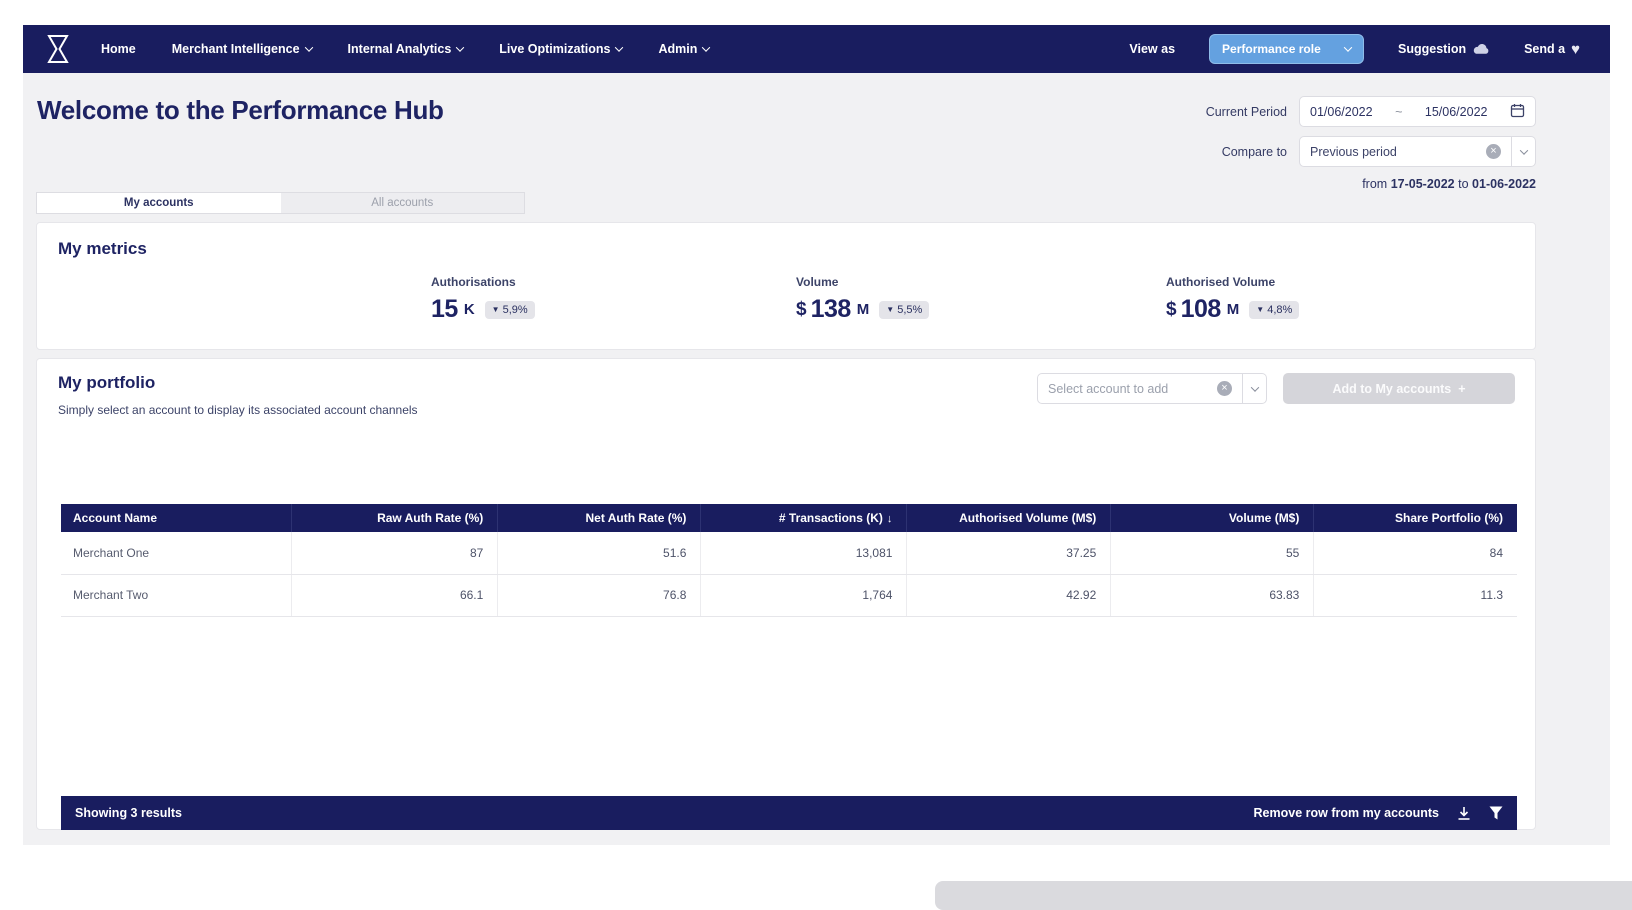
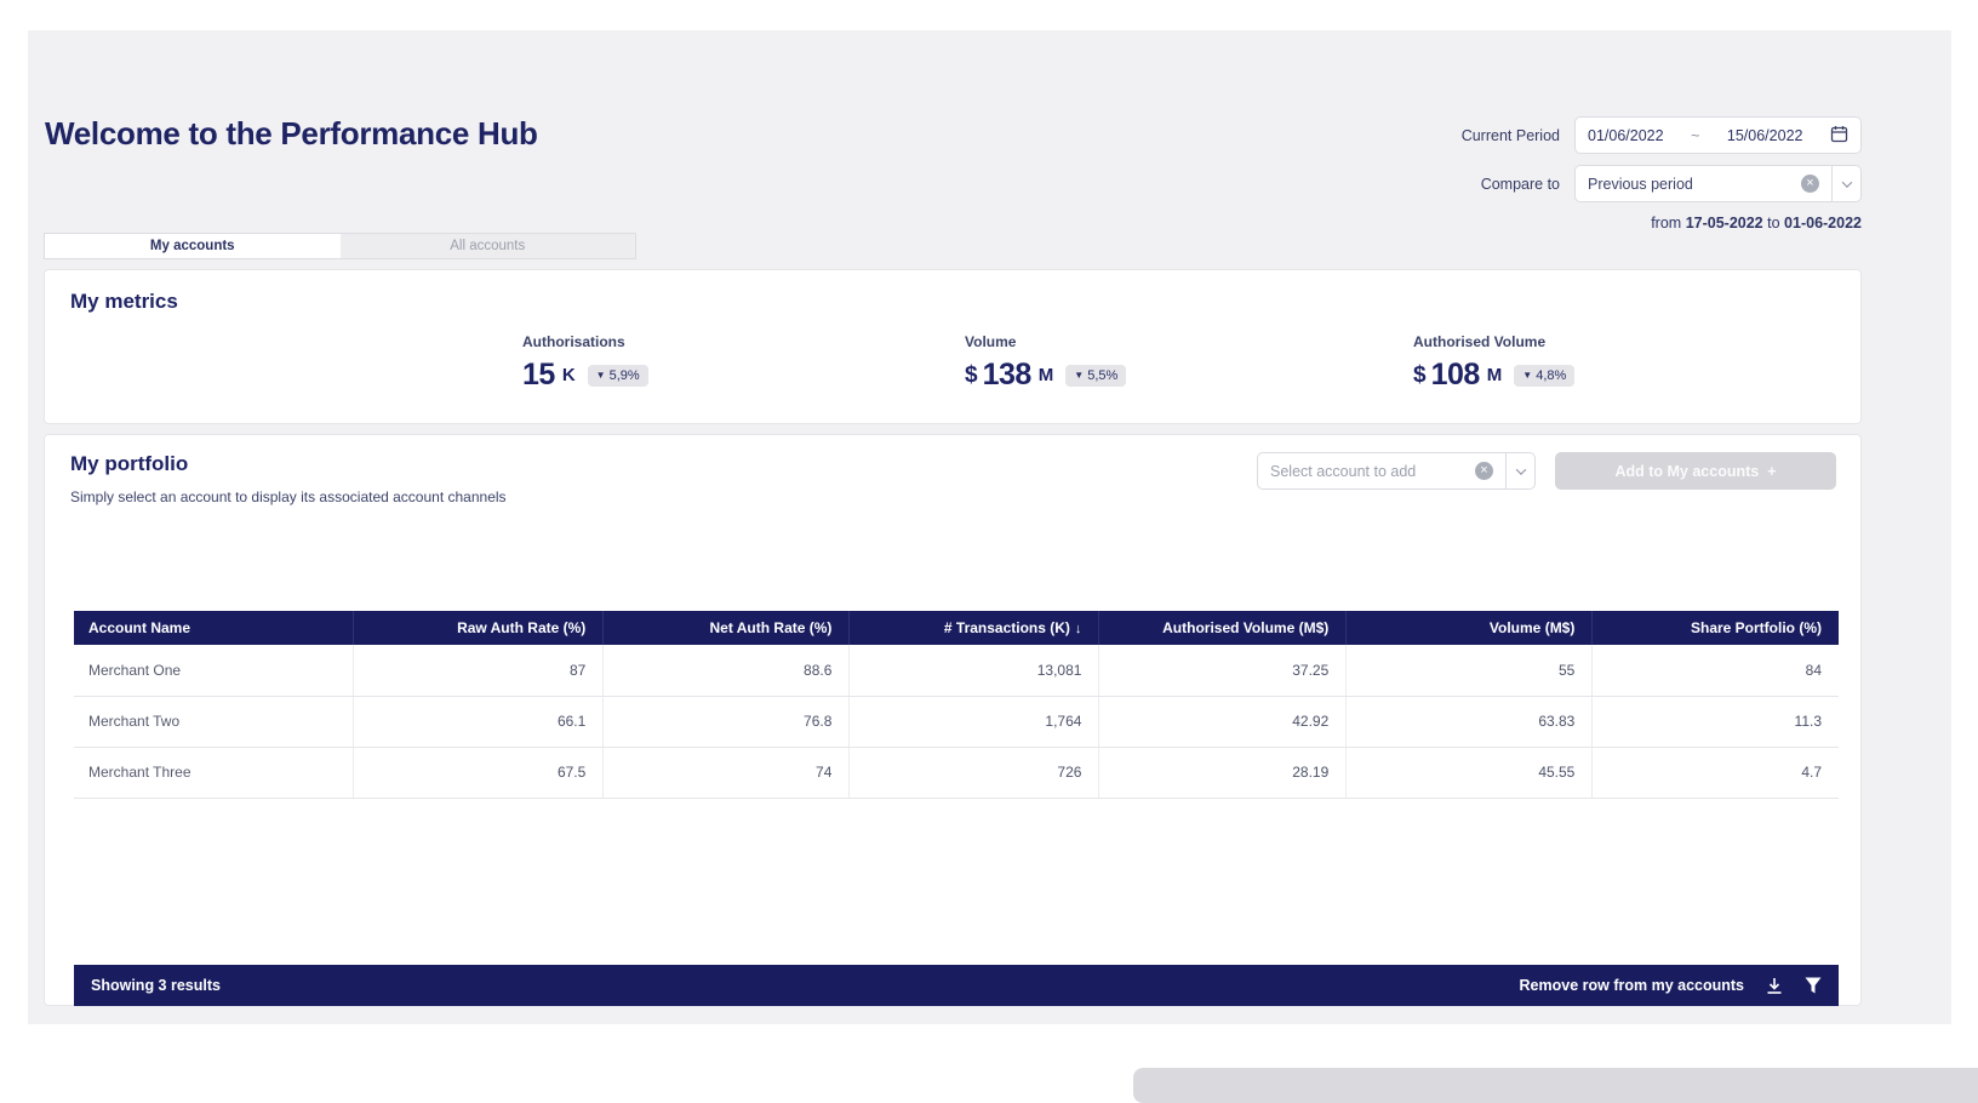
- Home
- Merchant Intelligence
- Internal Analytics
- Live Optimizations
- Admin
- View as
- Performance role
- Suggestion
- Send a
- ♥
  Welcome to the Performance Hub
  Current Period
  01/06/2022
  ~
  15/06/2022
  Compare to
  Previous period
  ×
  from 17-05-2022 to 01-06-2022
  My accounts
  All accounts
  My metrics
  Authorisations
  15
  K
  ▼
  5,9%
  Volume
  $
  138
  M
  ▼
  5,5%
  Authorised Volume
  $
  108
  M
  ▼
  4,8%
  My portfolio
  Simply select an account to display its associated account channels
  Select account to add
  ×
  Add to My accounts
  +
  Account Name	Raw Auth Rate (%)	Net Auth Rate (%)	# Transactions (K) ↓	Authorised Volume (M$)	Volume (M$)	Share Portfolio (%)
- Merchant One	87	51.6	13,081	37.25	55	84
+ Merchant One	87	88.6	13,081	37.25	55	84
  Merchant Two	66.1	76.8	1,764	42.92	63.83	11.3
+ Merchant Three	67.5	74	726	28.19	45.55	4.7
  Showing 3 results
  Remove row from my accounts
